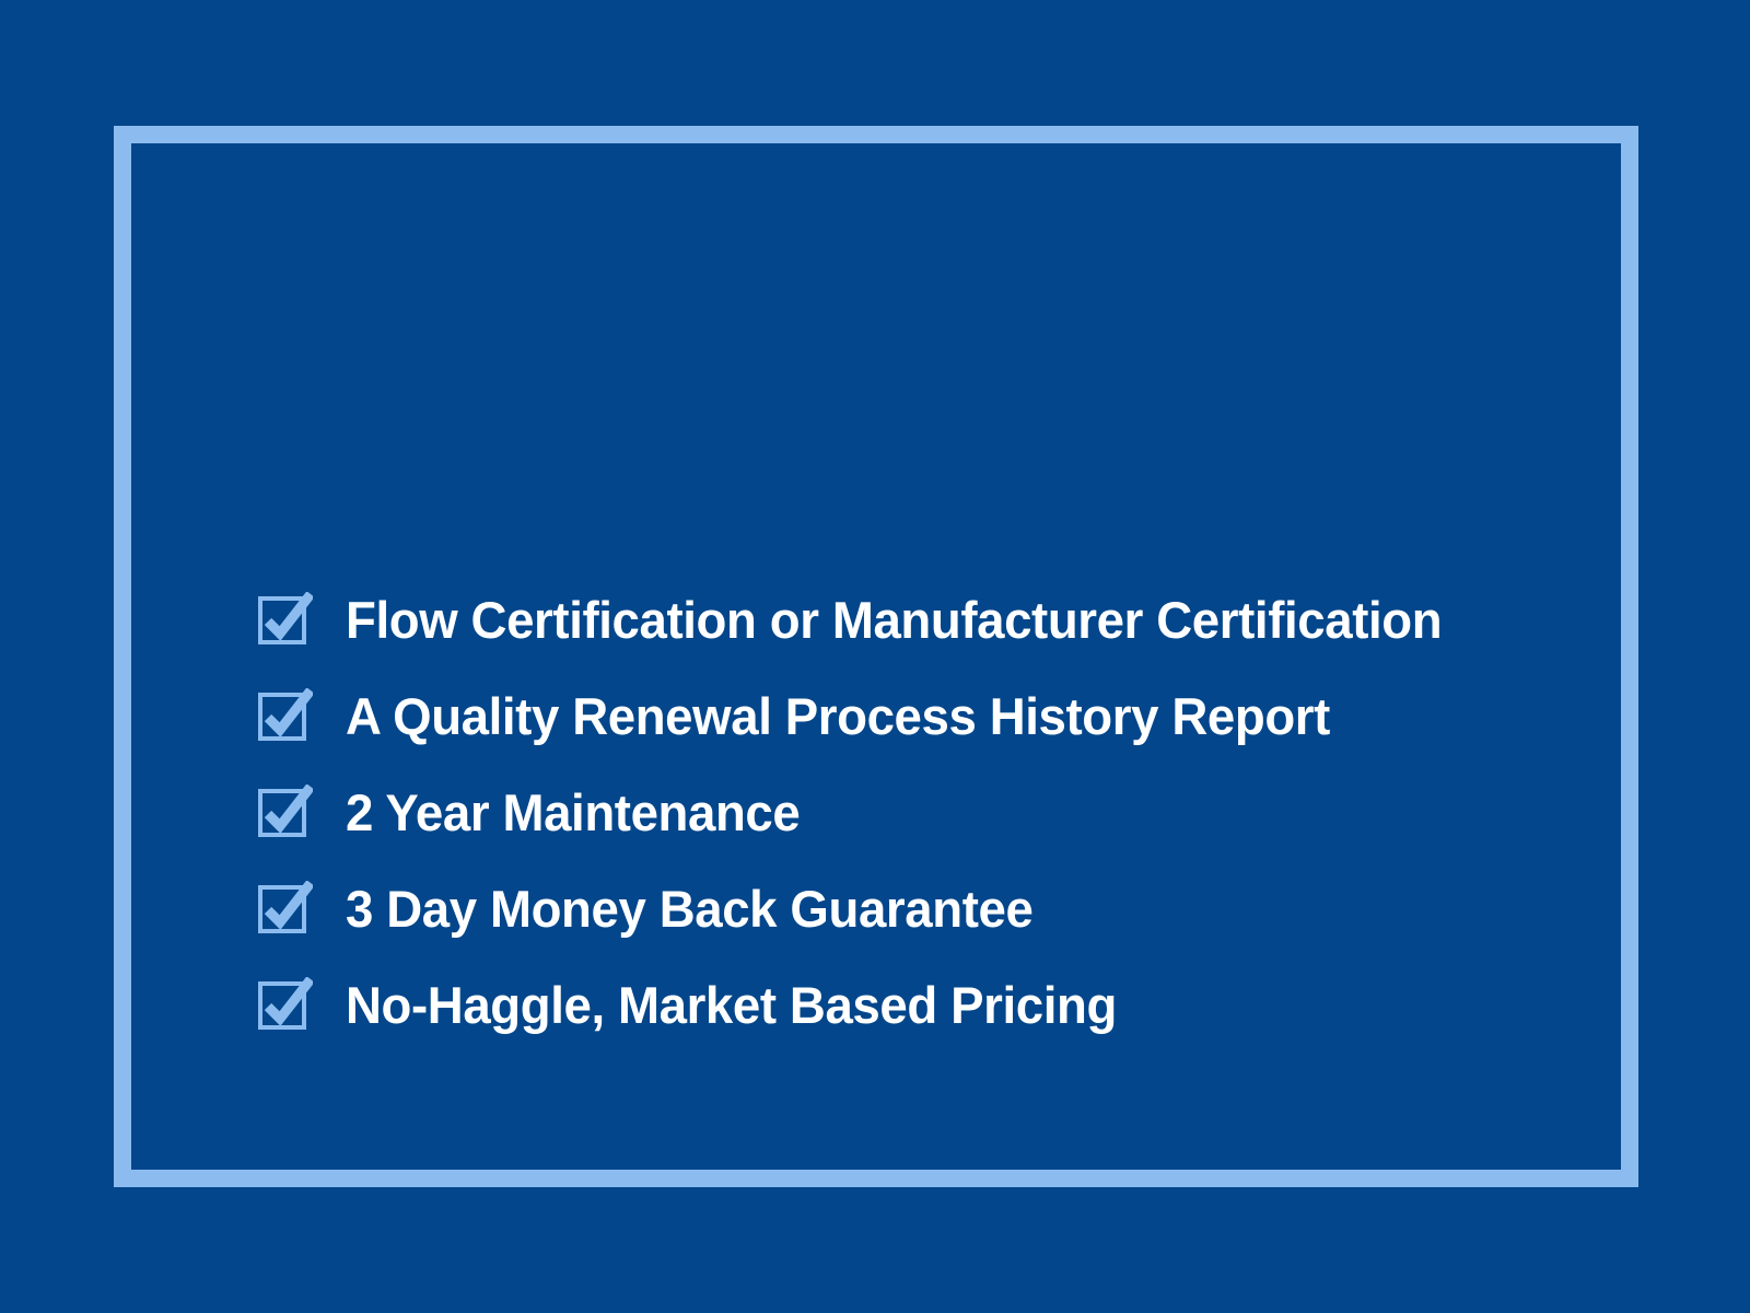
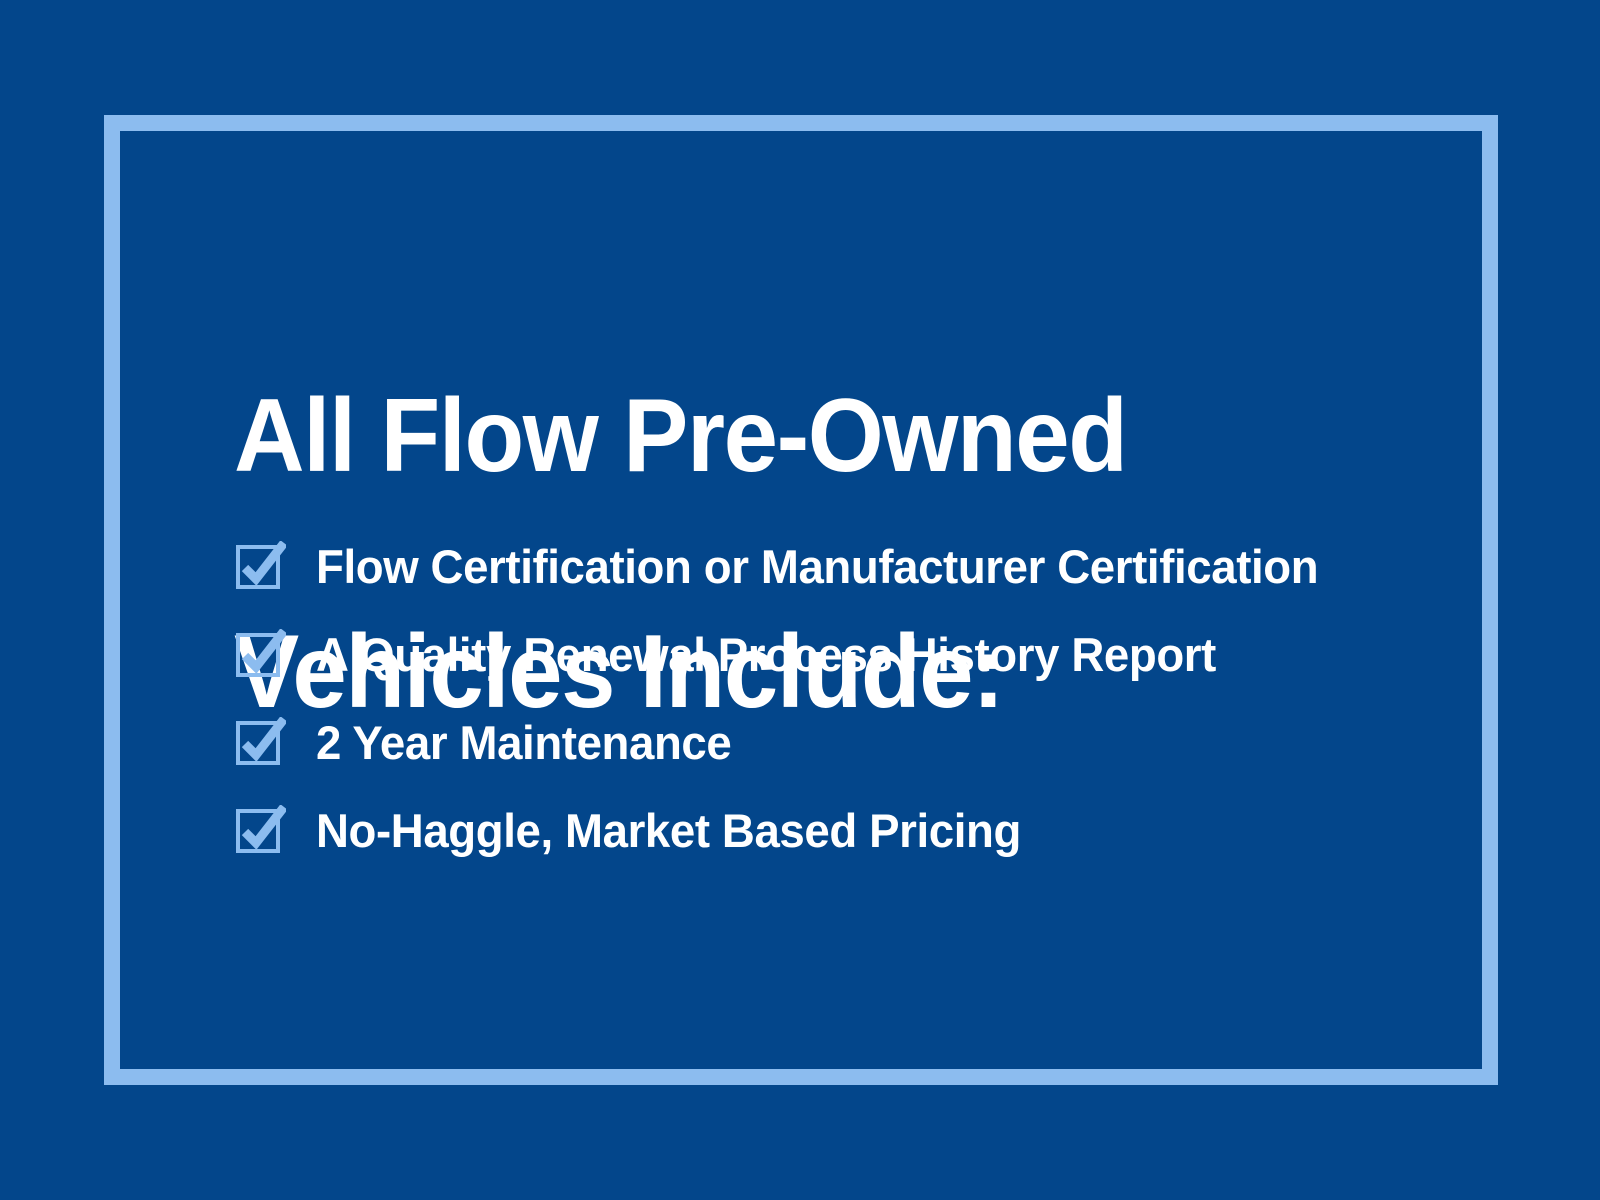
+ All Flow Pre-Owned
+ Vehicles Include:
  Flow Certification or Manufacturer Certification
  A Quality Renewal Process History Report
  2 Year Maintenance
- 3 Day Money Back Guarantee
  No-Haggle, Market Based Pricing
